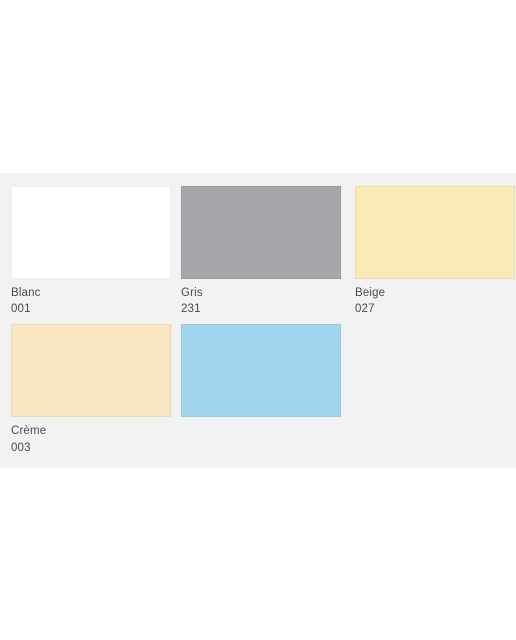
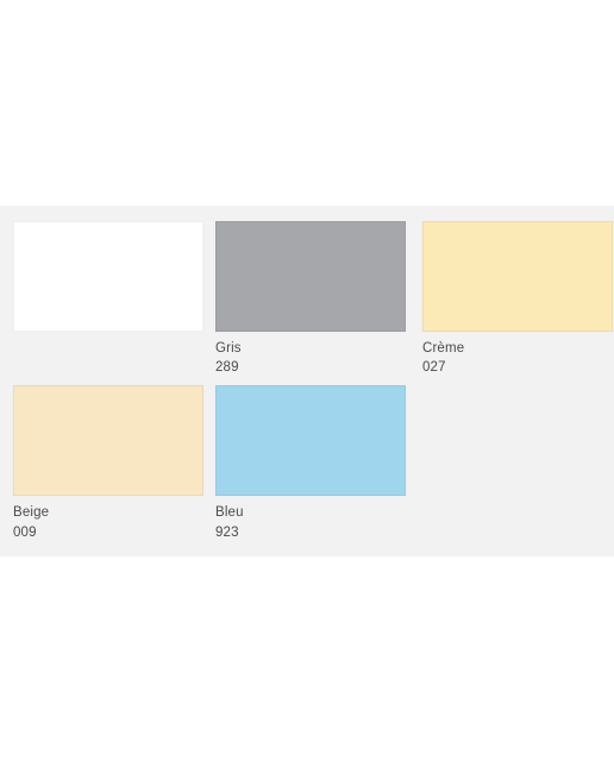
- Blanc
- 001
  Gris
- 231
+ 289
- Beige
+ Crème
  027
- Crème
+ Beige
- 003
+ 009
+ Bleu
+ 923
